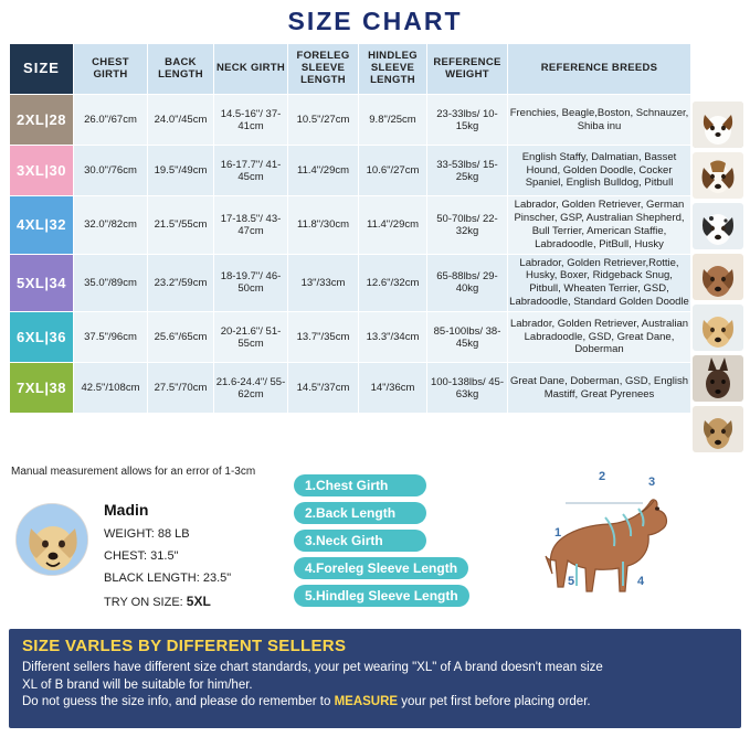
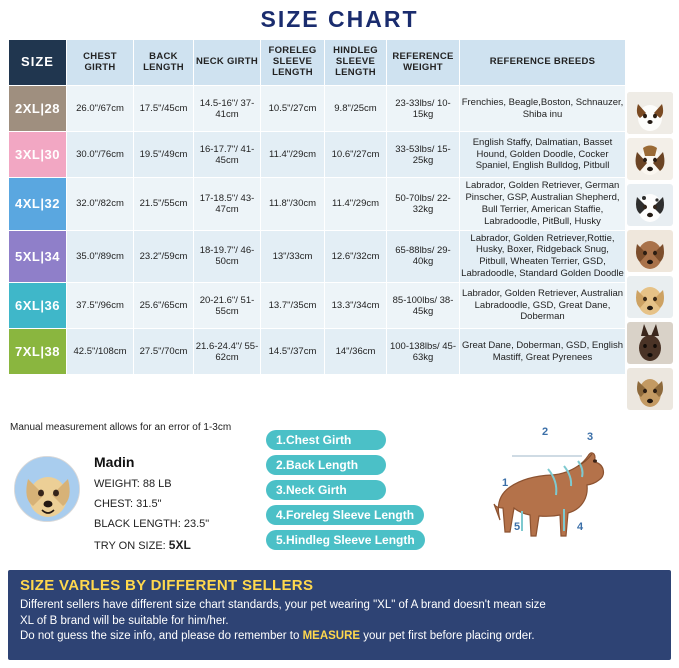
  SIZE CHART
  SIZE	CHEST GIRTH	BACK LENGTH	NECK GIRTH	FORELEG SLEEVE LENGTH	HINDLEG SLEEVE LENGTH	REFERENCE WEIGHT	REFERENCE BREEDS
- 2XL|28	26.0"/67cm	24.0"/45cm	14.5-16"/ 37-41cm	10.5"/27cm	9.8"/25cm	23-33lbs/ 10-15kg	Frenchies, Beagle,Boston, Schnauzer, Shiba inu
+ 2XL|28	26.0"/67cm	17.5"/45cm	14.5-16"/ 37-41cm	10.5"/27cm	9.8"/25cm	23-33lbs/ 10-15kg	Frenchies, Beagle,Boston, Schnauzer, Shiba inu
  3XL|30	30.0"/76cm	19.5"/49cm	16-17.7"/ 41-45cm	11.4"/29cm	10.6"/27cm	33-53lbs/ 15-25kg	English Staffy, Dalmatian, Basset Hound, Golden Doodle, Cocker Spaniel, English Bulldog, Pitbull
  4XL|32	32.0"/82cm	21.5"/55cm	17-18.5"/ 43-47cm	11.8"/30cm	11.4"/29cm	50-70lbs/ 22-32kg	Labrador, Golden Retriever, German Pinscher, GSP, Australian Shepherd, Bull Terrier, American Staffie, Labradoodle, PitBull, Husky
  5XL|34	35.0"/89cm	23.2"/59cm	18-19.7"/ 46-50cm	13"/33cm	12.6"/32cm	65-88lbs/ 29-40kg	Labrador, Golden Retriever,Rottie, Husky, Boxer, Ridgeback Snug, Pitbull, Wheaten Terrier, GSD, Labradoodle, Standard Golden Doodle
  6XL|36	37.5"/96cm	25.6"/65cm	20-21.6"/ 51-55cm	13.7"/35cm	13.3"/34cm	85-100lbs/ 38-45kg	Labrador, Golden Retriever, Australian Labradoodle, GSD, Great Dane, Doberman
  7XL|38	42.5"/108cm	27.5"/70cm	21.6-24.4"/ 55-62cm	14.5"/37cm	14"/36cm	100-138lbs/ 45-63kg	Great Dane, Doberman, GSD, English Mastiff, Great Pyrenees
  Manual measurement allows for an error of 1-3cm
  Madin
  WEIGHT: 88 LB
  CHEST: 31.5"
  BLACK LENGTH: 23.5"
  TRY ON SIZE: 5XL
  1.Chest Girth
  2.Back Length
  3.Neck Girth
  4.Foreleg Sleeve Length
  5.Hindleg Sleeve Length
  2
  3
  1
  5
  4
  SIZE VARLES BY DIFFERENT SELLERS
  Different sellers have different size chart standards, your pet wearing "XL" of A brand doesn't mean size
  XL of B brand will be suitable for him/her.
  Do not guess the size info, and please do remember to MEASURE your pet first before placing order.
